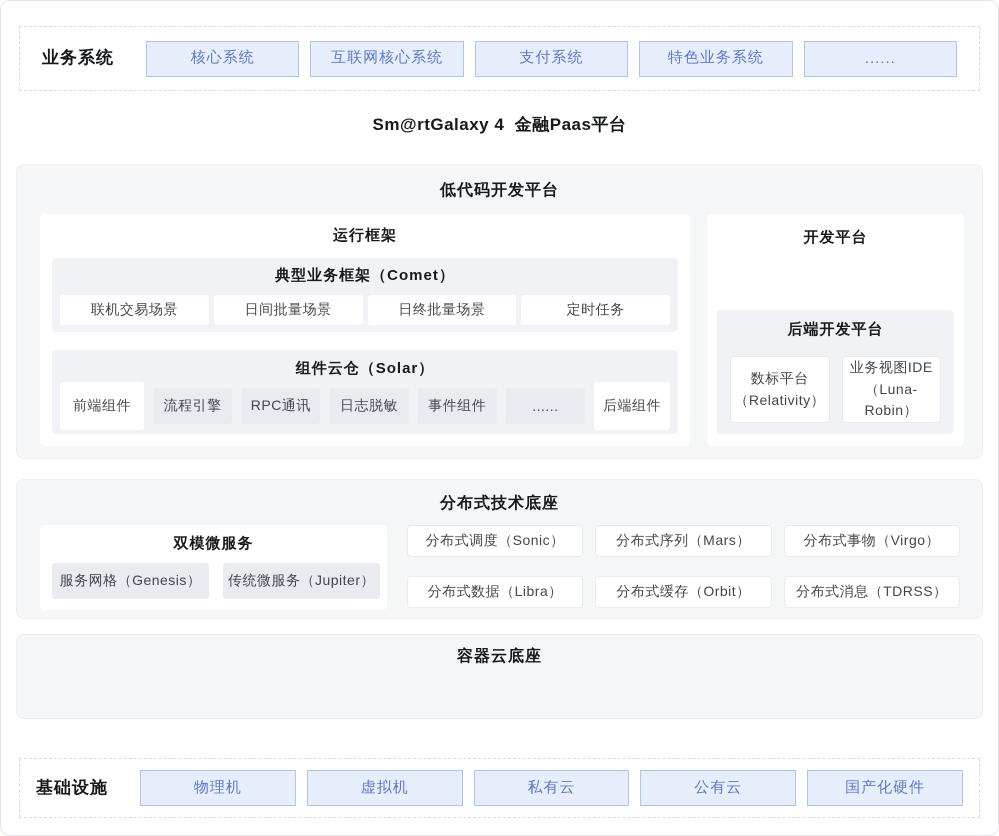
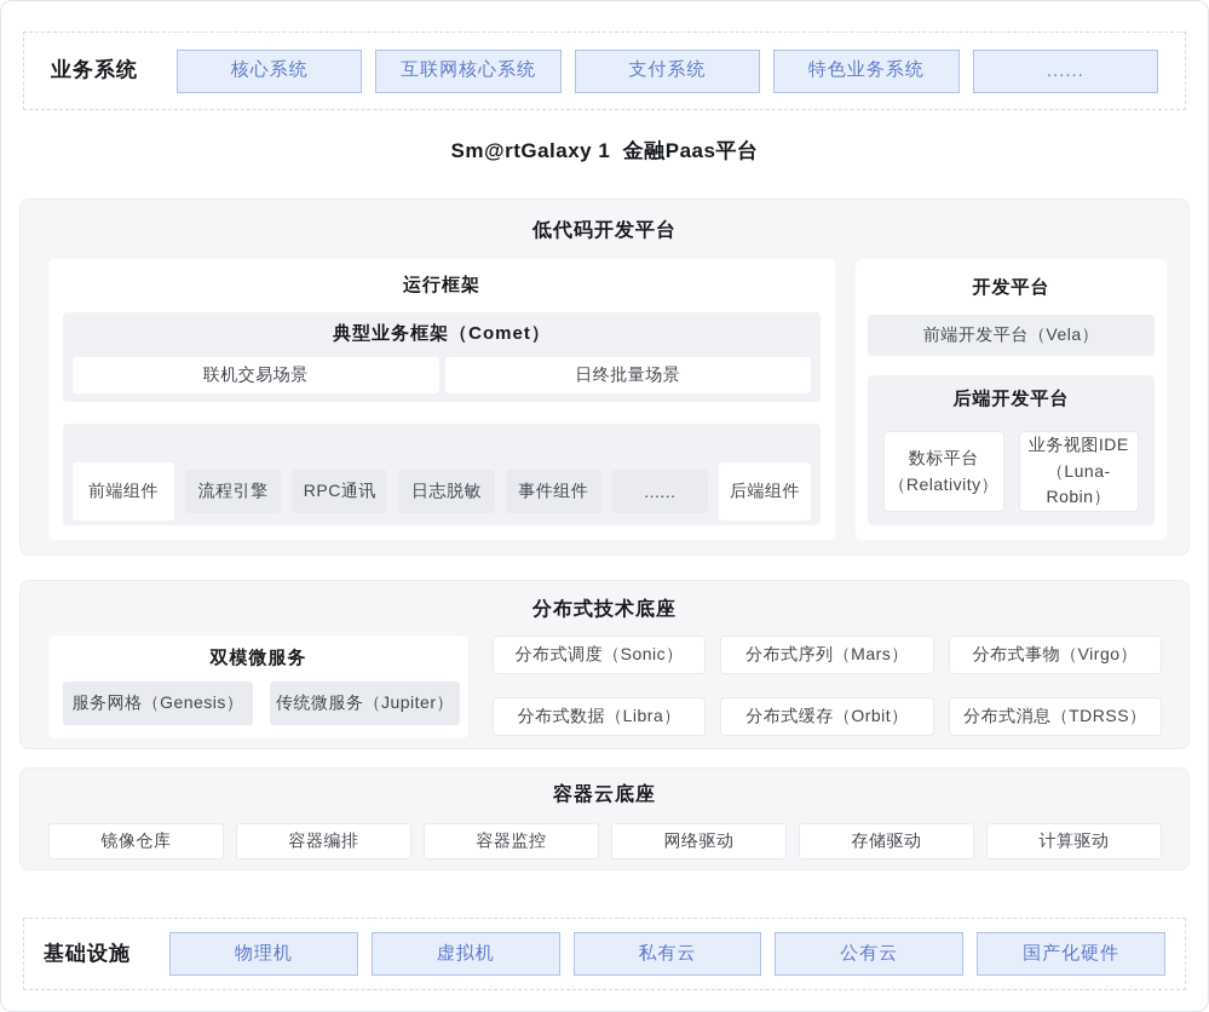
  业务系统
  核心系统
  互联网核心系统
  支付系统
  特色业务系统
  ......
- Sm@rtGalaxy 4 金融Paas平台
+ Sm@rtGalaxy 1 金融Paas平台
  低代码开发平台
  运行框架
  典型业务框架（Comet）
  联机交易场景
- 日间批量场景
  日终批量场景
- 定时任务
- 组件云仓（Solar）
  前端组件
  流程引擎
  RPC通讯
  日志脱敏
  事件组件
  ......
  后端组件
  开发平台
+ 前端开发平台（Vela）
  后端开发平台
  数标平台
  （Relativity）
  业务视图IDE
  （Luna-Robin）
  分布式技术底座
  双模微服务
  服务网格（Genesis）
  传统微服务（Jupiter）
  分布式调度（Sonic）
  分布式序列（Mars）
  分布式事物（Virgo）
  分布式数据（Libra）
  分布式缓存（Orbit）
  分布式消息（TDRSS）
  容器云底座
+ 镜像仓库
+ 容器编排
+ 容器监控
+ 网络驱动
+ 存储驱动
+ 计算驱动
  基础设施
  物理机
  虚拟机
  私有云
  公有云
  国产化硬件
